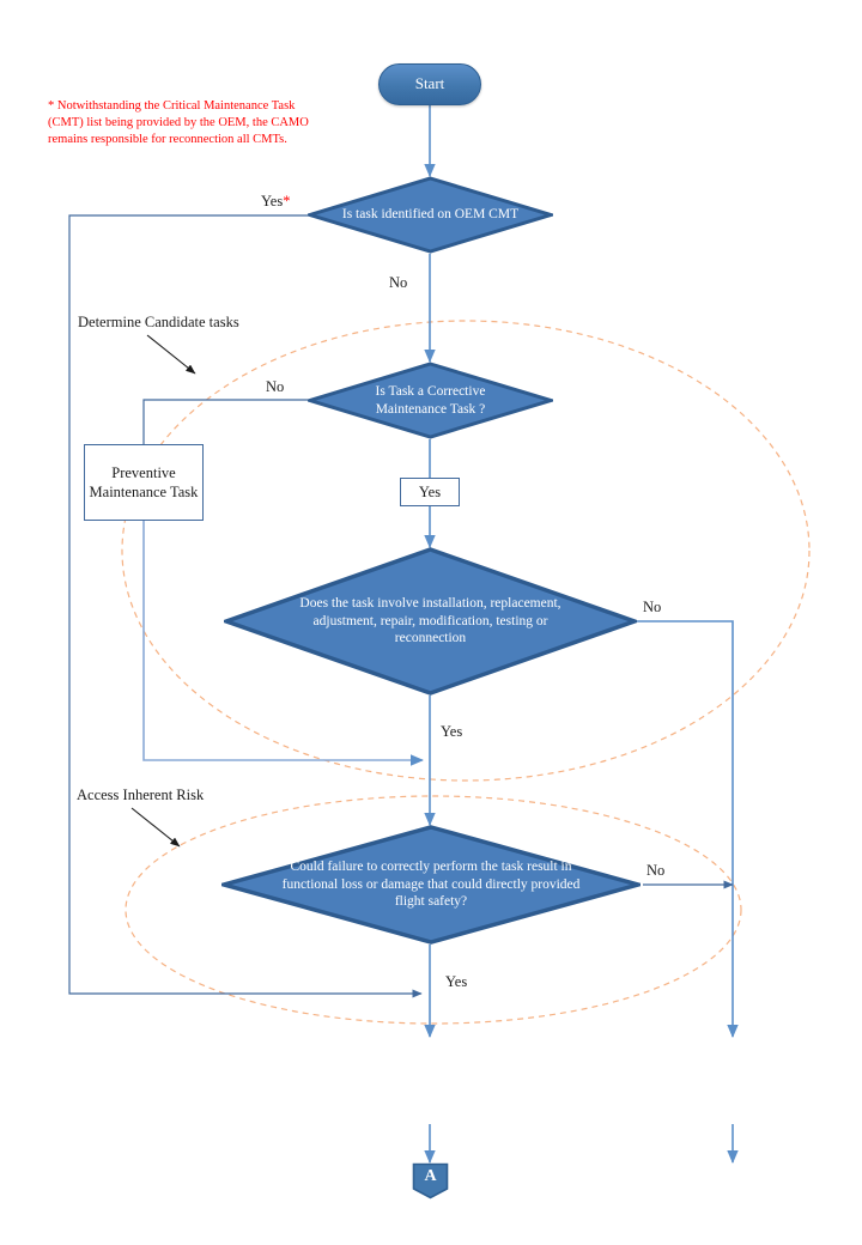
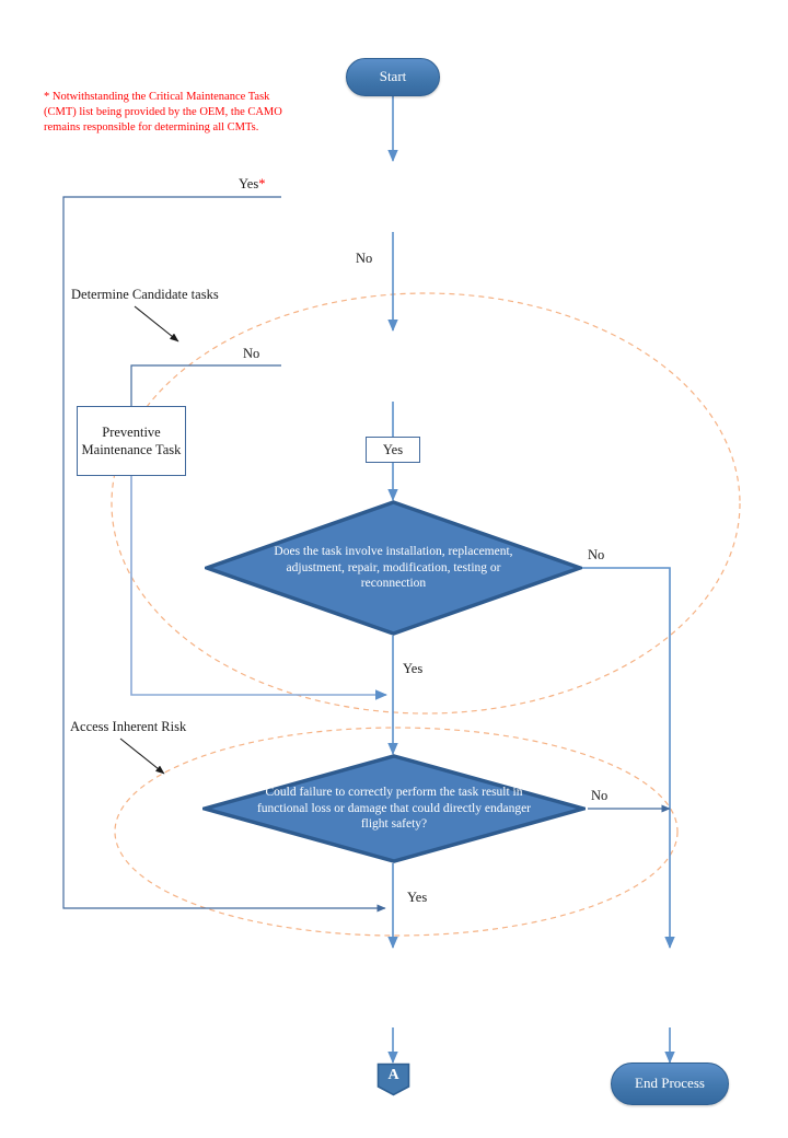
- * Notwithstanding the Critical Maintenance Task (CMT) list being provided by the OEM, the CAMO remains responsible for reconnection all CMTs.
+ * Notwithstanding the Critical Maintenance Task (CMT) list being provided by the OEM, the CAMO remains responsible for determining all CMTs.
  Start
- Is task identified on OEM CMT
- Is Task a Corrective Maintenance Task ?
  Does the task involve installation, replacement, adjustment, repair, modification, testing or reconnection
- Could failure to correctly perform the task result in functional loss or damage that could directly provided flight safety?
+ Could failure to correctly perform the task result in functional loss or damage that could directly endanger flight safety?
  Preventive Maintenance Task
  Yes
  A
+ End Process
  Yes*
  No
  No
  No
  Yes
  No
  Yes
  Determine Candidate tasks
  Access Inherent Risk
